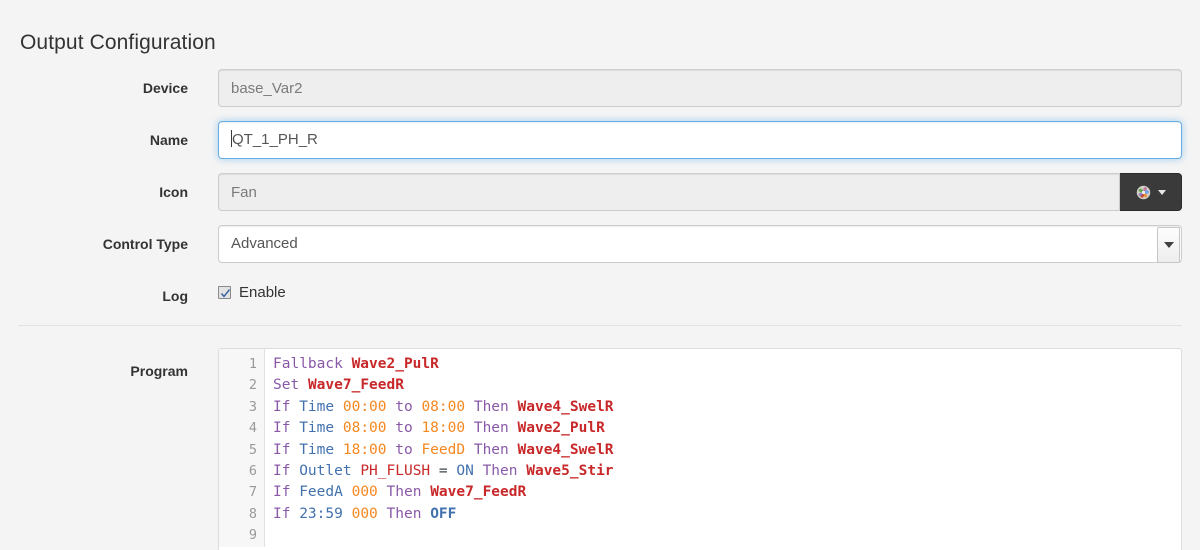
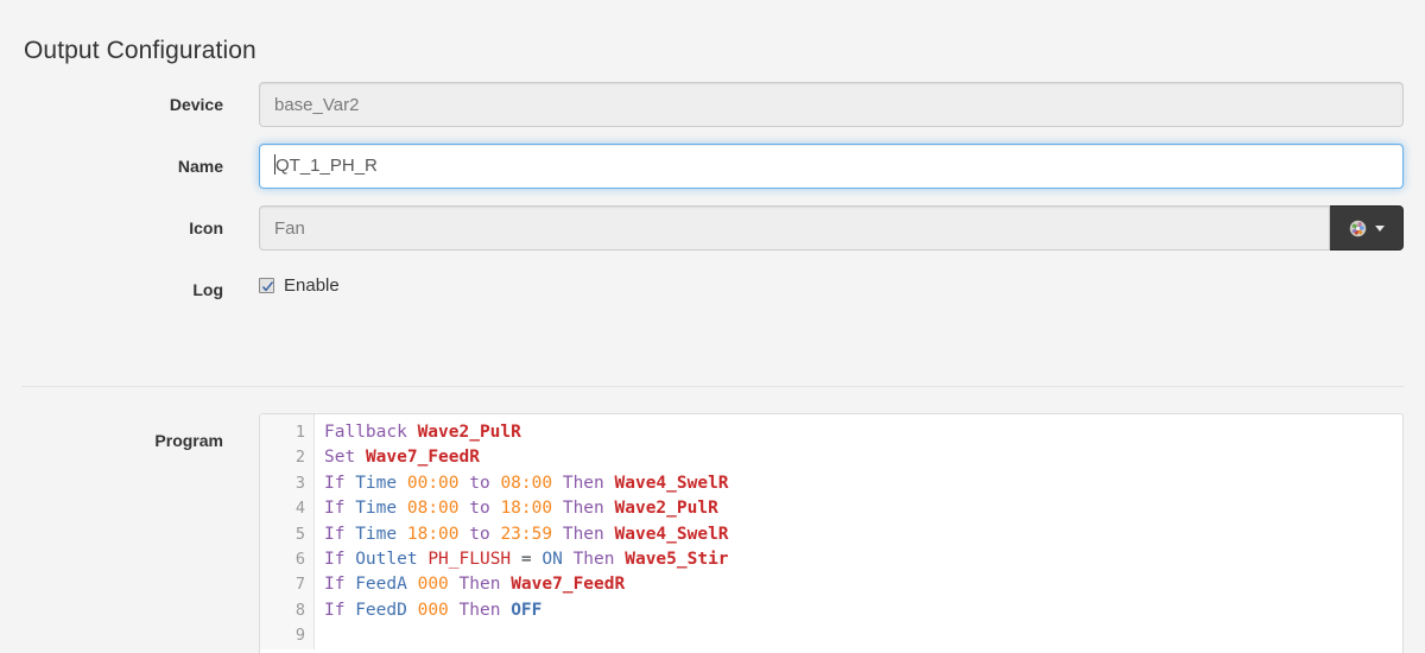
  Output Configuration
  Device
  base_Var2
  Name
  QT_1_PH_R
  Icon
  Fan
- Control Type
- Advanced
  Log
  Enable
  Program
  1	Fallback Wave2_PulR
  2	Set Wave7_FeedR
  3	If Time 00:00 to 08:00 Then Wave4_SwelR
  4	If Time 08:00 to 18:00 Then Wave2_PulR
- 5	If Time 18:00 to FeedD Then Wave4_SwelR
+ 5	If Time 18:00 to 23:59 Then Wave4_SwelR
  6	If Outlet PH_FLUSH = ON Then Wave5_Stir
  7	If FeedA 000 Then Wave7_FeedR
- 8	If 23:59 000 Then OFF
+ 8	If FeedD 000 Then OFF
  9
